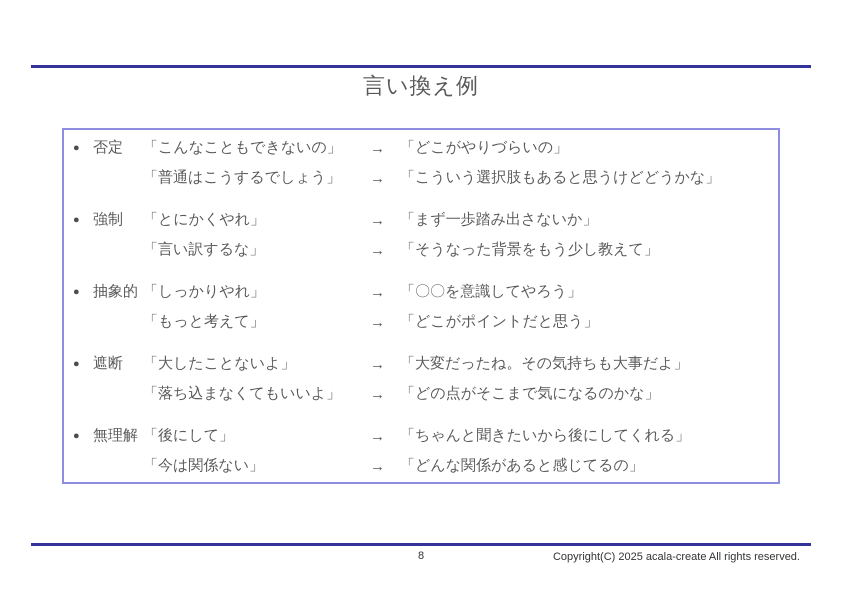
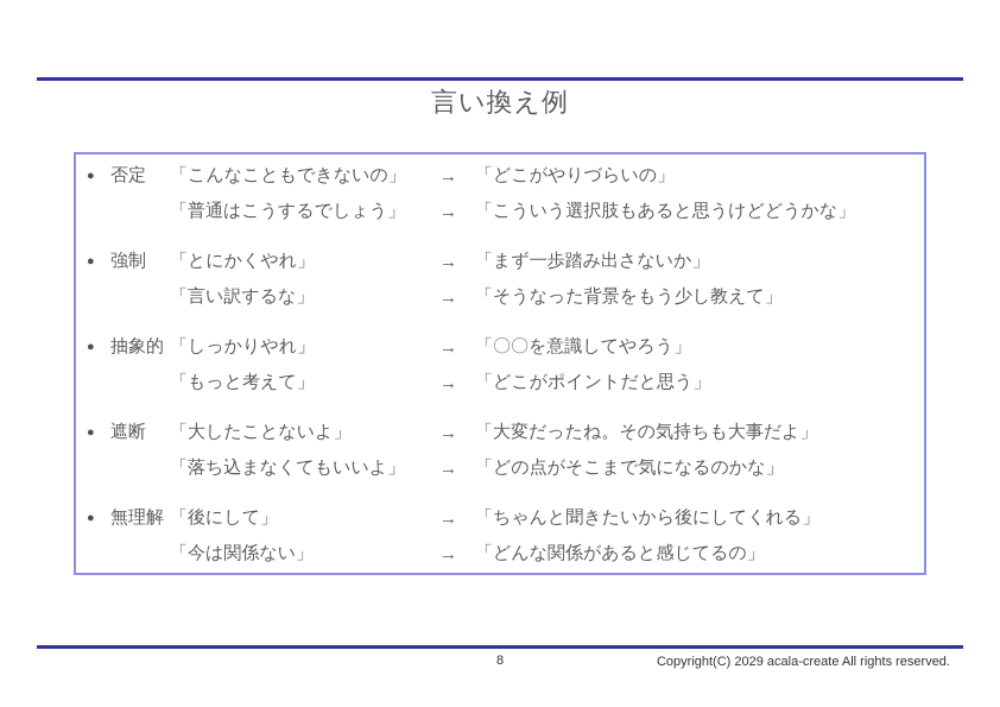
  言い換え例
  ●
  否定
  「こんなこともできないの」
  →
  「どこがやりづらいの」
  「普通はこうするでしょう」
  →
  「こういう選択肢もあると思うけどどうかな」
  ●
  強制
  「とにかくやれ」
  →
  「まず一歩踏み出さないか」
  「言い訳するな」
  →
  「そうなった背景をもう少し教えて」
  ●
  抽象的
  「しっかりやれ」
  →
  「〇〇を意識してやろう」
  「もっと考えて」
  →
  「どこがポイントだと思う」
  ●
  遮断
  「大したことないよ」
  →
  「大変だったね。その気持ちも大事だよ」
  「落ち込まなくてもいいよ」
  →
  「どの点がそこまで気になるのかな」
  ●
  無理解
  「後にして」
  →
  「ちゃんと聞きたいから後にしてくれる」
  「今は関係ない」
  →
  「どんな関係があると感じてるの」
  8
- Copyright(C) 2025 acala-create All rights reserved.
+ Copyright(C) 2029 acala-create All rights reserved.
